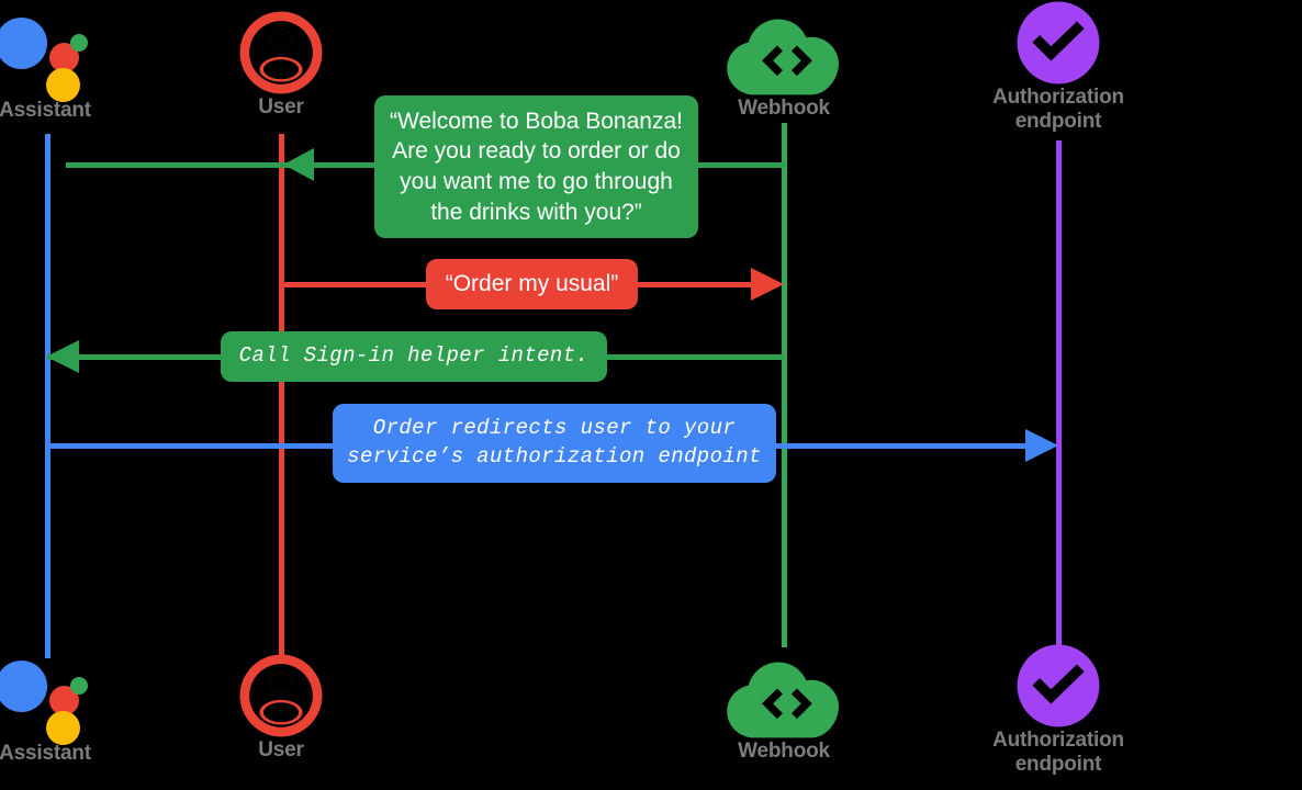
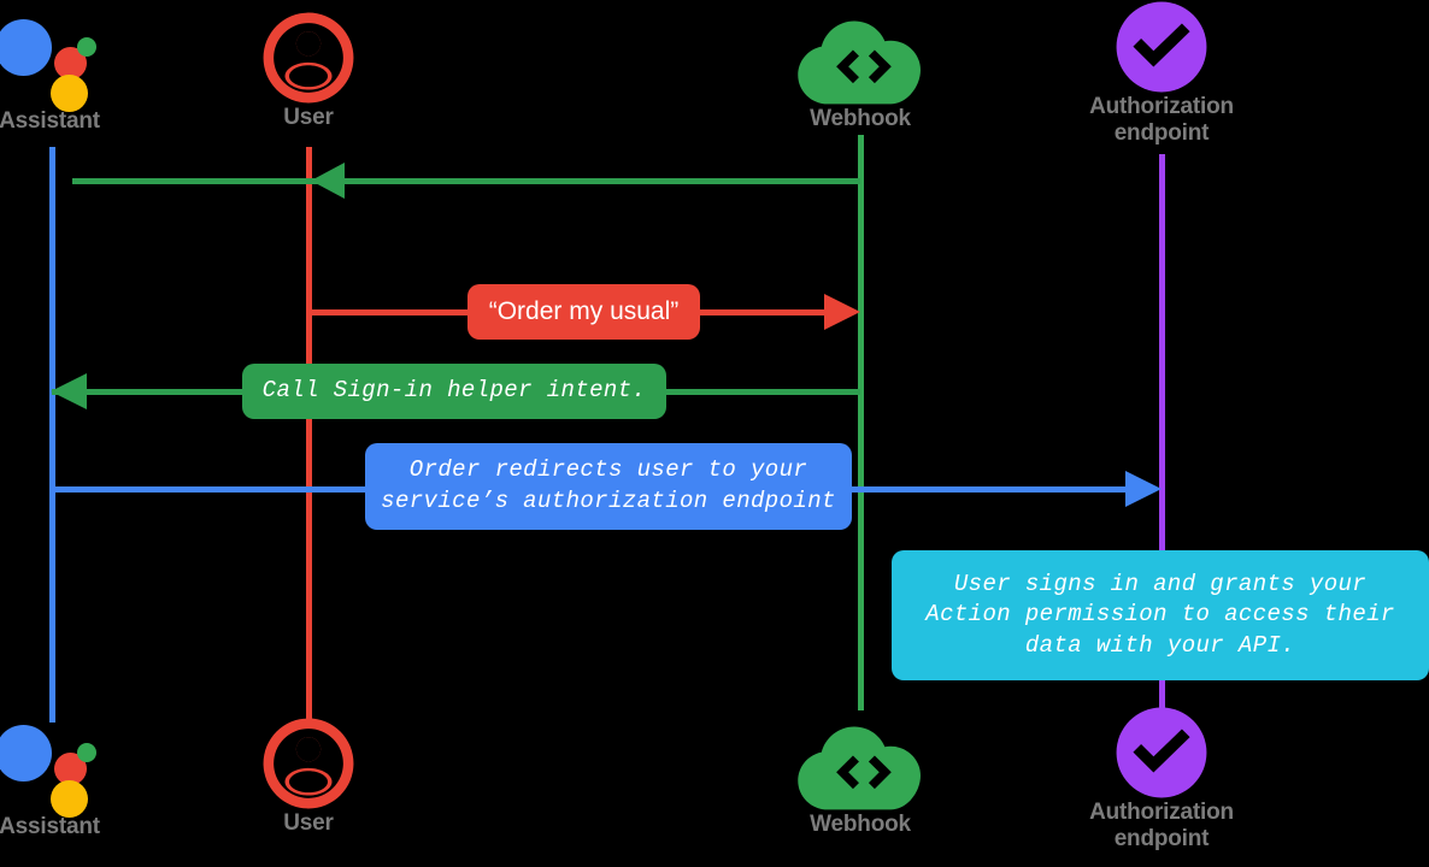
  Assistant
  User
  Webhook
  Authorization
  endpoint
- “Welcome to Boba Bonanza! Are you ready to order or do you want me to go through the drinks with you?”
  “Order my usual”
  Call Sign-in helper intent.
  Order redirects user to your service’s authorization endpoint
+ User signs in and grants your Action permission to access their data with your API.
  Assistant
  User
  Webhook
  Authorization
  endpoint
